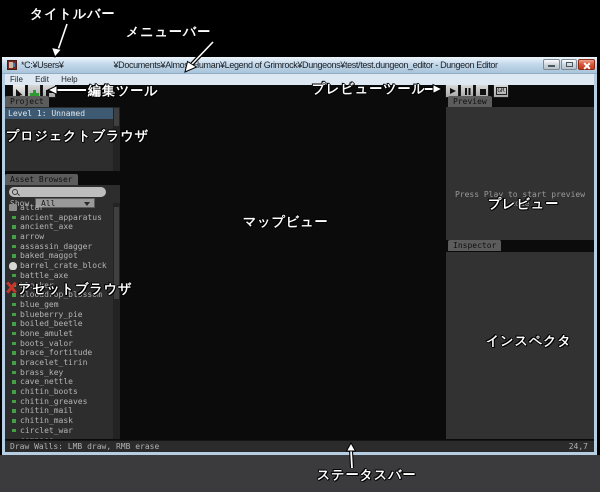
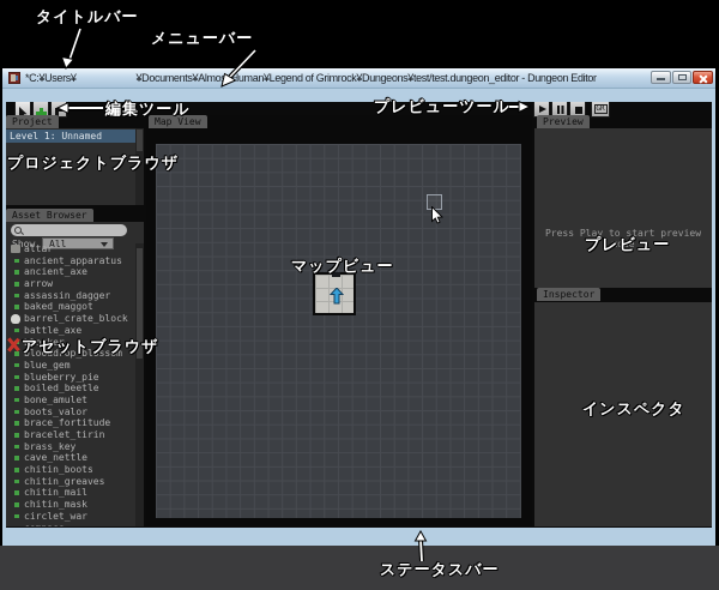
  *C:¥Users¥ ¥Documents¥Almo Human¥Legend of Grimrock¥Dungeons¥test/test.dungeon_editor - Dungeon Editor
- File Edit Help
  Project
  Level 1: Unnamed
  Asset Browser
  how
  All
  altar
  ancient_apparatus
  ancient_axe
  arrow
  assassin_dagger
  baked_maggot
  barrel_crate_block
  battle_axe
  blocker
  blooddrop_blossom
  blue_gem
  blueberry_pie
  boiled_beetle
  bone_amulet
  boots_valor
  brace_fortitude
  bracelet_tirin
  brass_key
  cave_nettle
  chitin_boots
  chitin_greaves
  chitin_mail
  chitin_mask
  circlet_war
+ Map View
  Preview
  Press Play to start preview mode
  Inspector
- Draw Walls: LMB draw, RMB erase
- 24,7
  タイトルバー
  メニューバー
  編集ツール
  プレビューツール
  プロジェクトブラウザ
  マップビュー
  プレビュー
  アセットブラウザ
  インスペクタ
  ステータスバー
